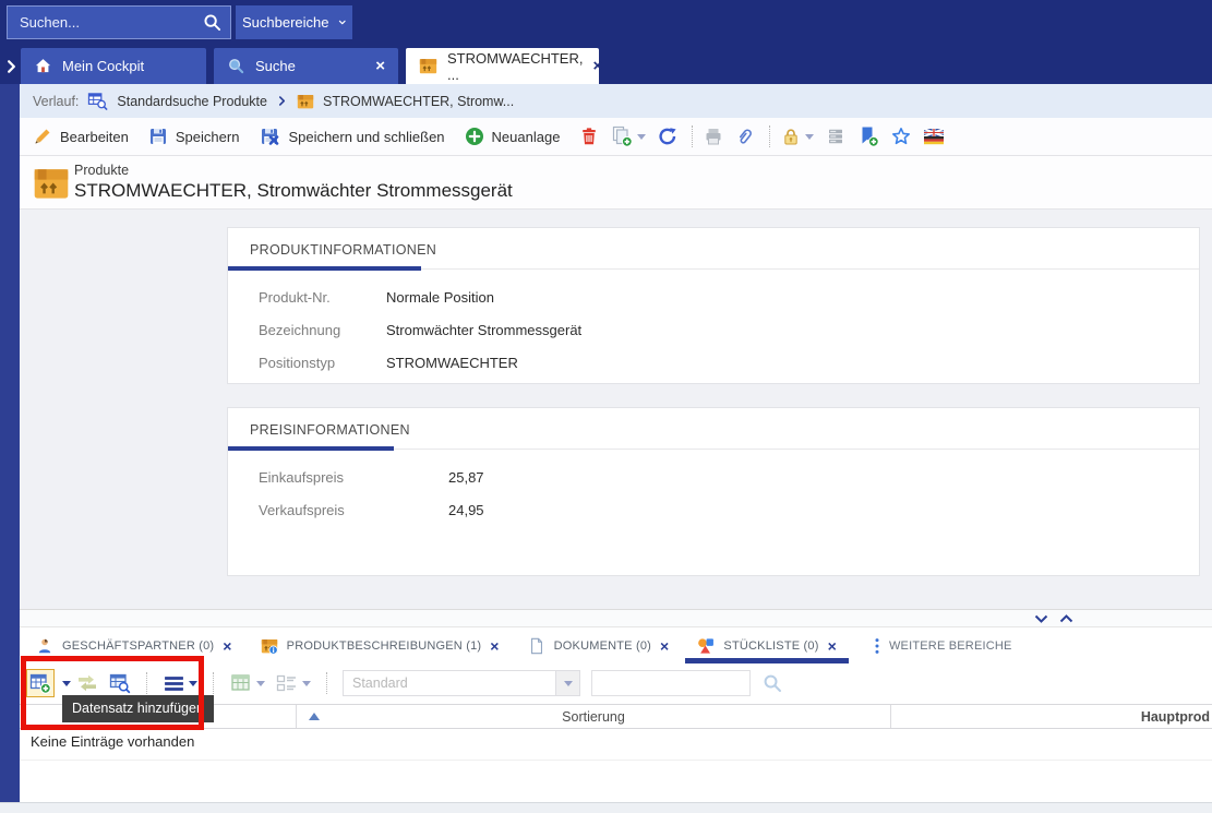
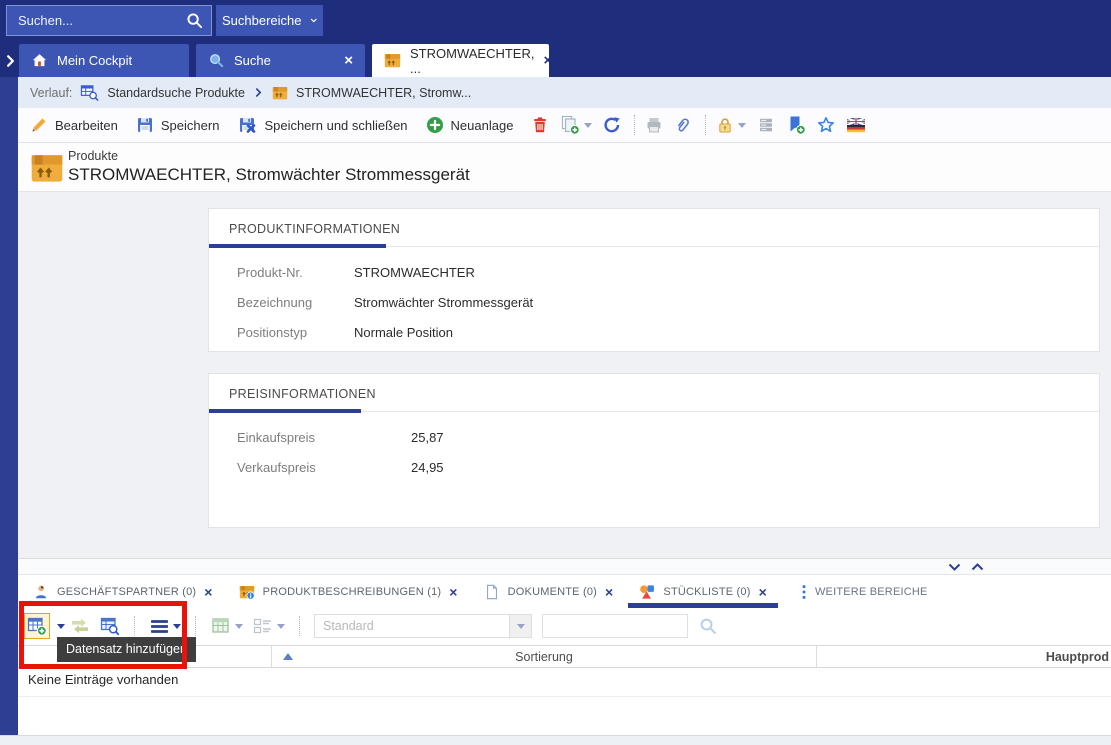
  Suchen...
  Suchbereiche
  Mein Cockpit
  Suche
  ×
  STROMWAECHTER, ...
  ×
  Verlauf:
  Standardsuche Produkte
  STROMWAECHTER, Stromw...
  Bearbeiten
  Speichern
  Speichern und schließen
  Neuanlage
  Produkte
  STROMWAECHTER, Stromwächter Strommessgerät
  PRODUKTINFORMATIONEN
  Produkt-Nr.
- Normale Position
+ STROMWAECHTER
  Bezeichnung
  Stromwächter Strommessgerät
  Positionstyp
- STROMWAECHTER
+ Normale Position
  PREISINFORMATIONEN
  Einkaufspreis
  25,87
  Verkaufspreis
  24,95
  GESCHÄFTSPARTNER (0)
  ×
  PRODUKTBESCHREIBUNGEN (1)
  ×
  DOKUMENTE (0)
  ×
  STÜCKLISTE (0)
  ×
  WEITERE BEREICHE
  Standard
  Sortierung
  Hauptprod
  Keine Einträge vorhanden
  Datensatz hinzufügen
